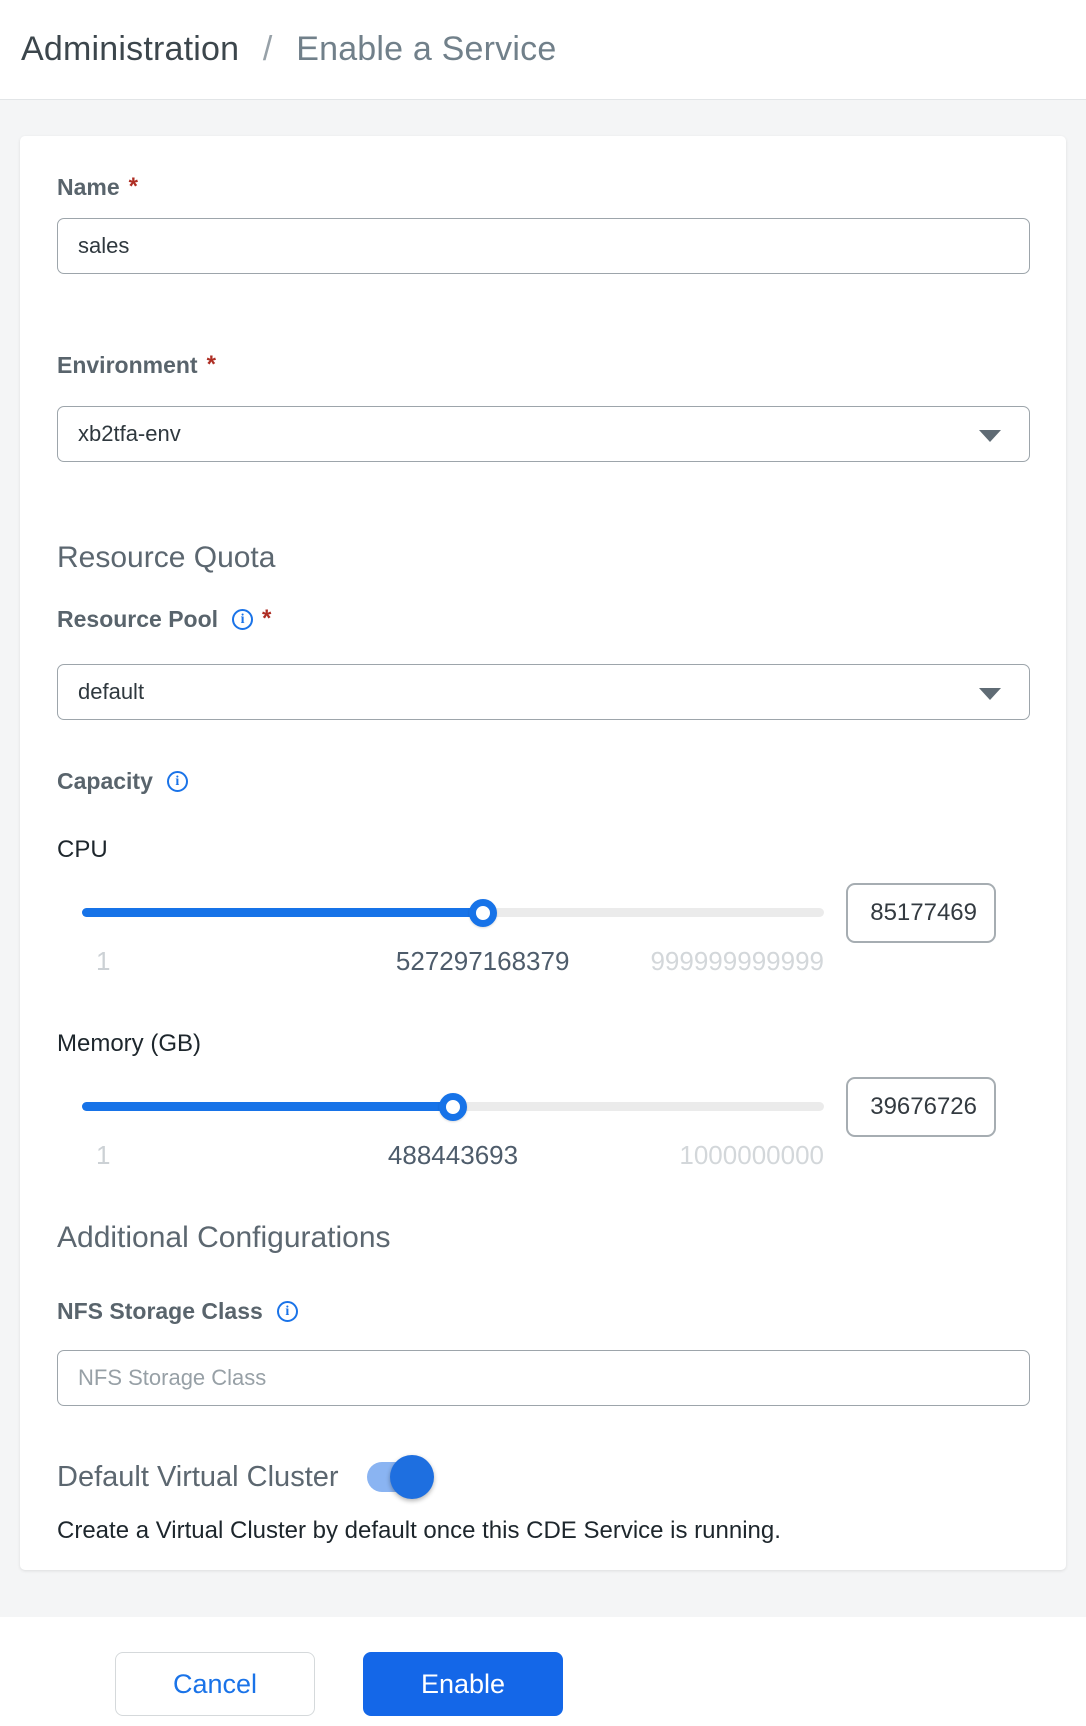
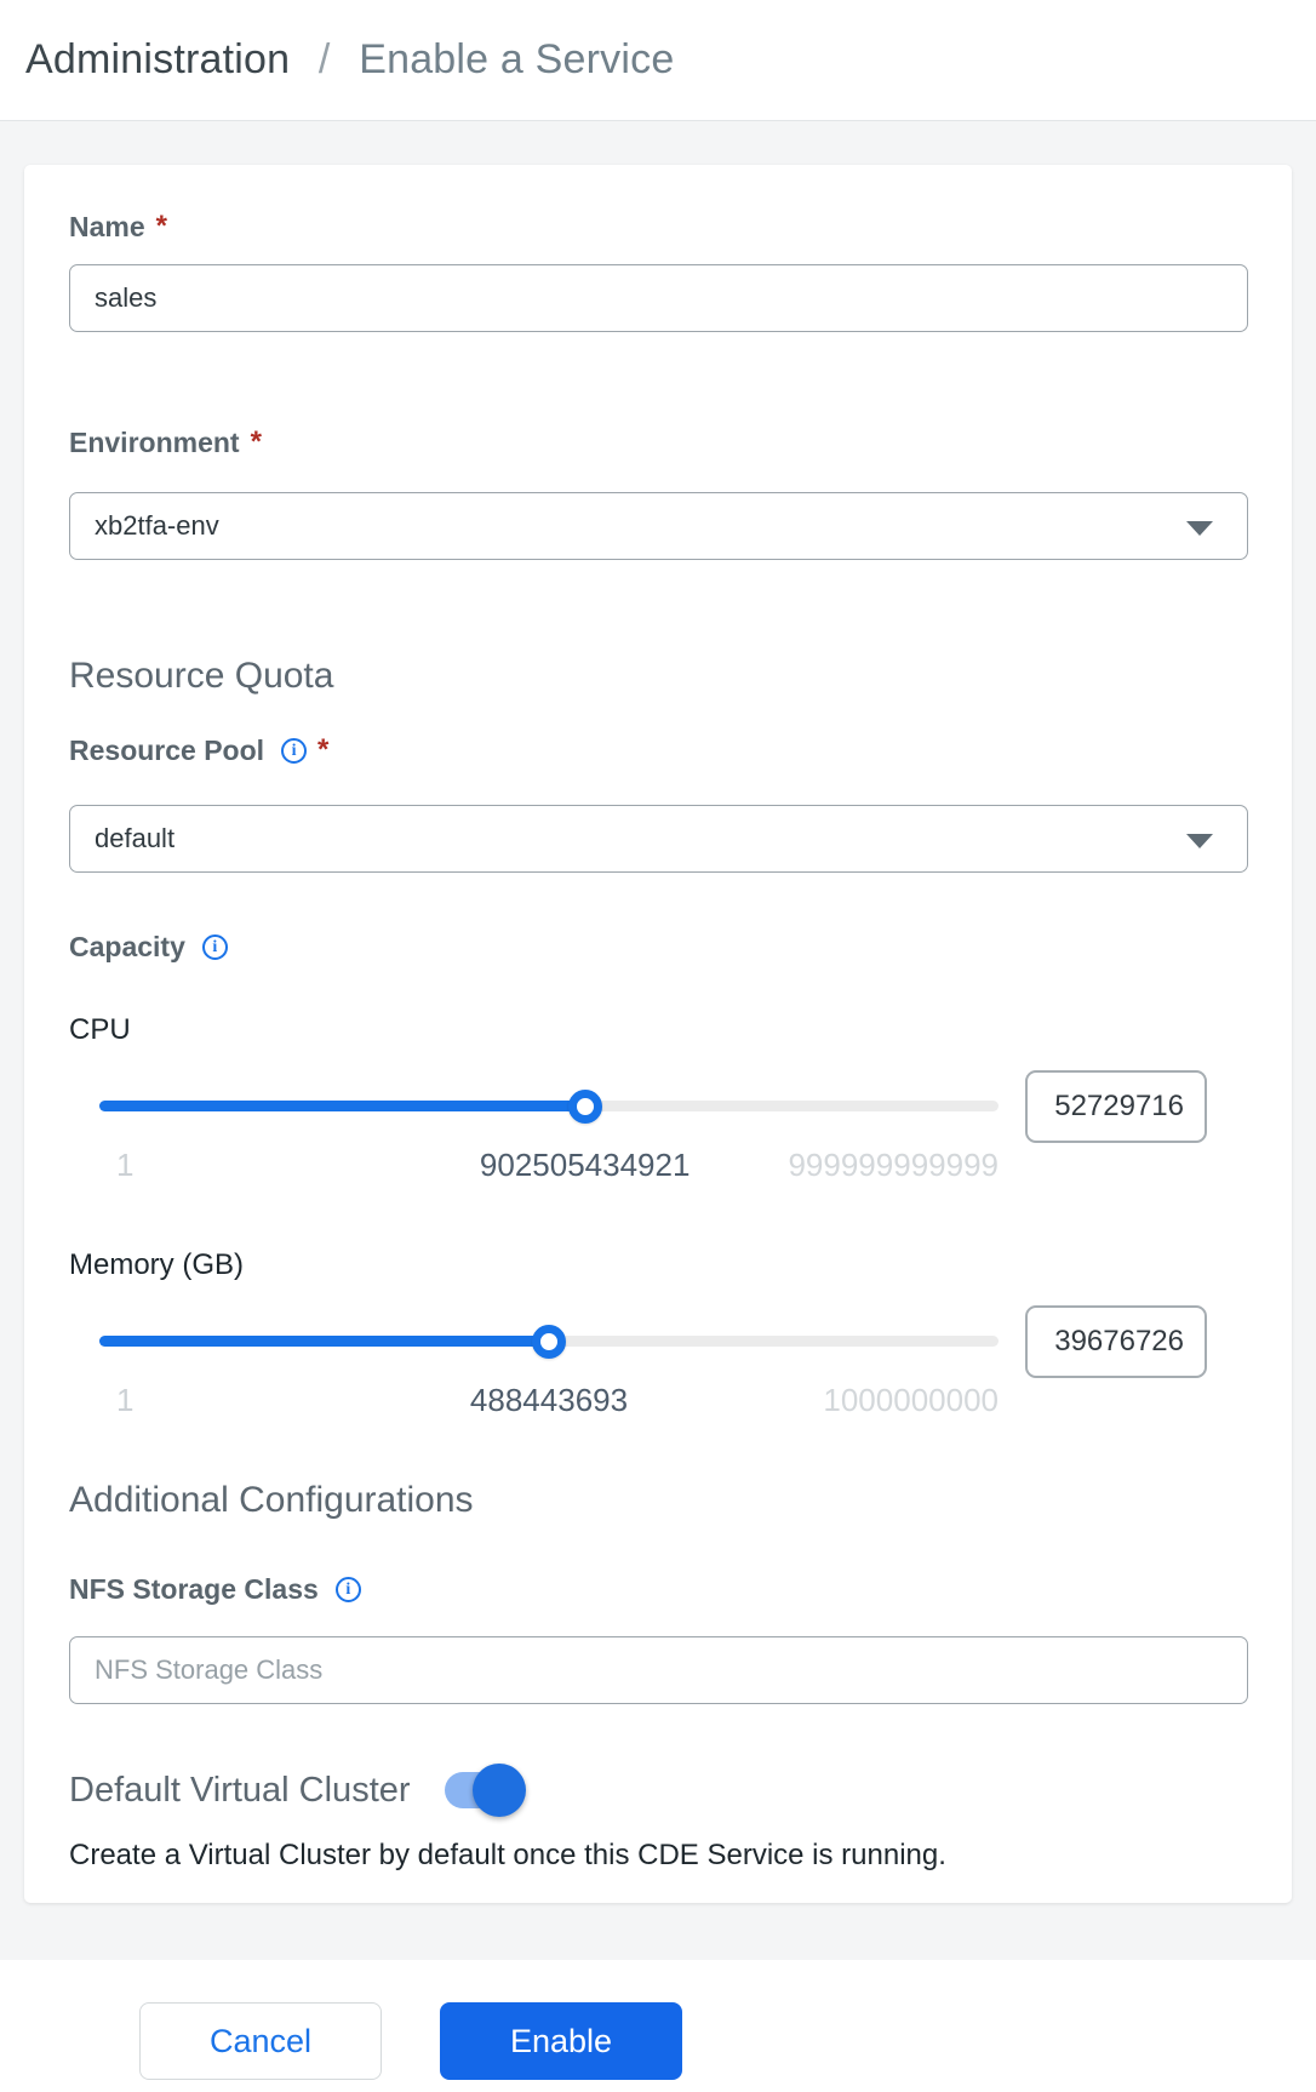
  Administration / Enable a Service
  Name
  *
  sales
  Environment
  *
  xb2tfa-env
  Resource Quota
  Resource Pool
  i
  *
  default
  Capacity
  i
  CPU
- 85177469
+ 52729716
  1
- 527297168379
+ 902505434921
  999999999999
  Memory (GB)
  39676726
  1
  488443693
  1000000000
  Additional Configurations
  NFS Storage Class
  i
  NFS Storage Class
  Default Virtual Cluster
  Create a Virtual Cluster by default once this CDE Service is running.
  Cancel
  Enable
